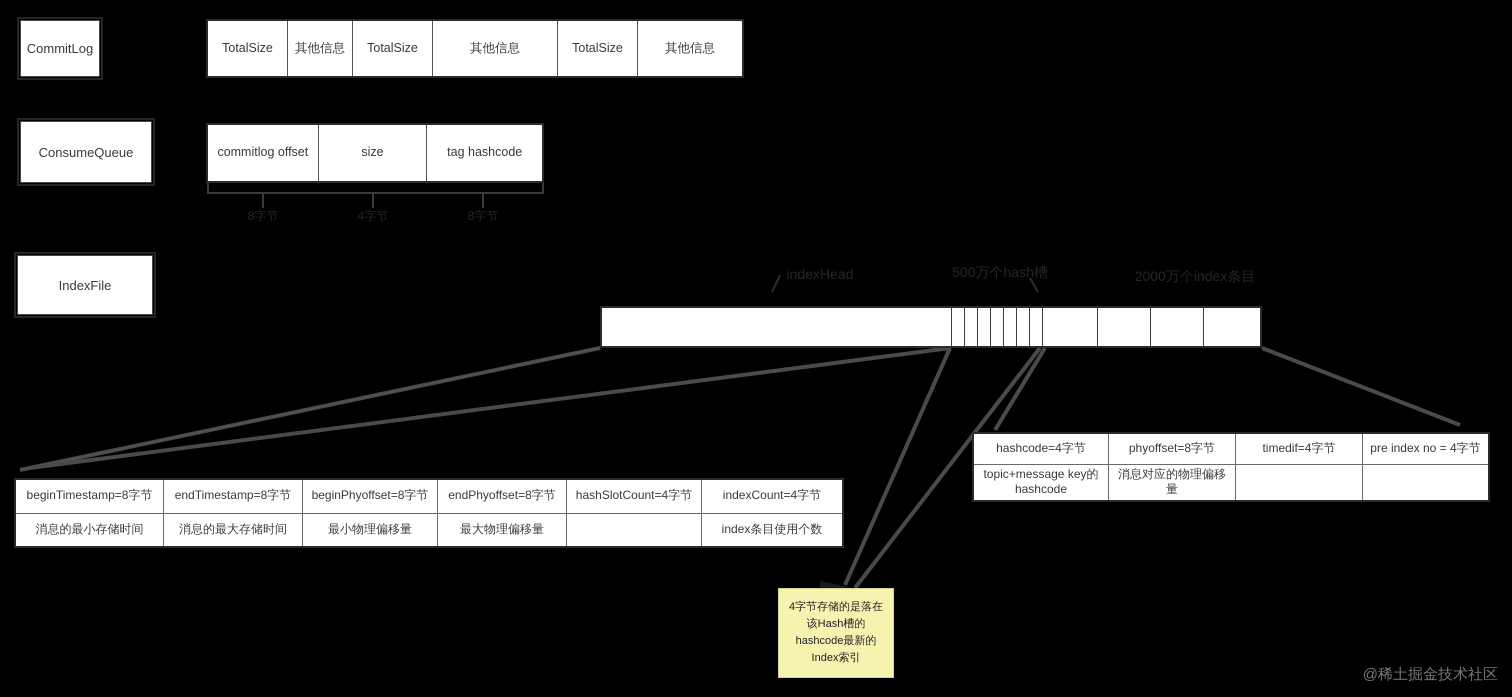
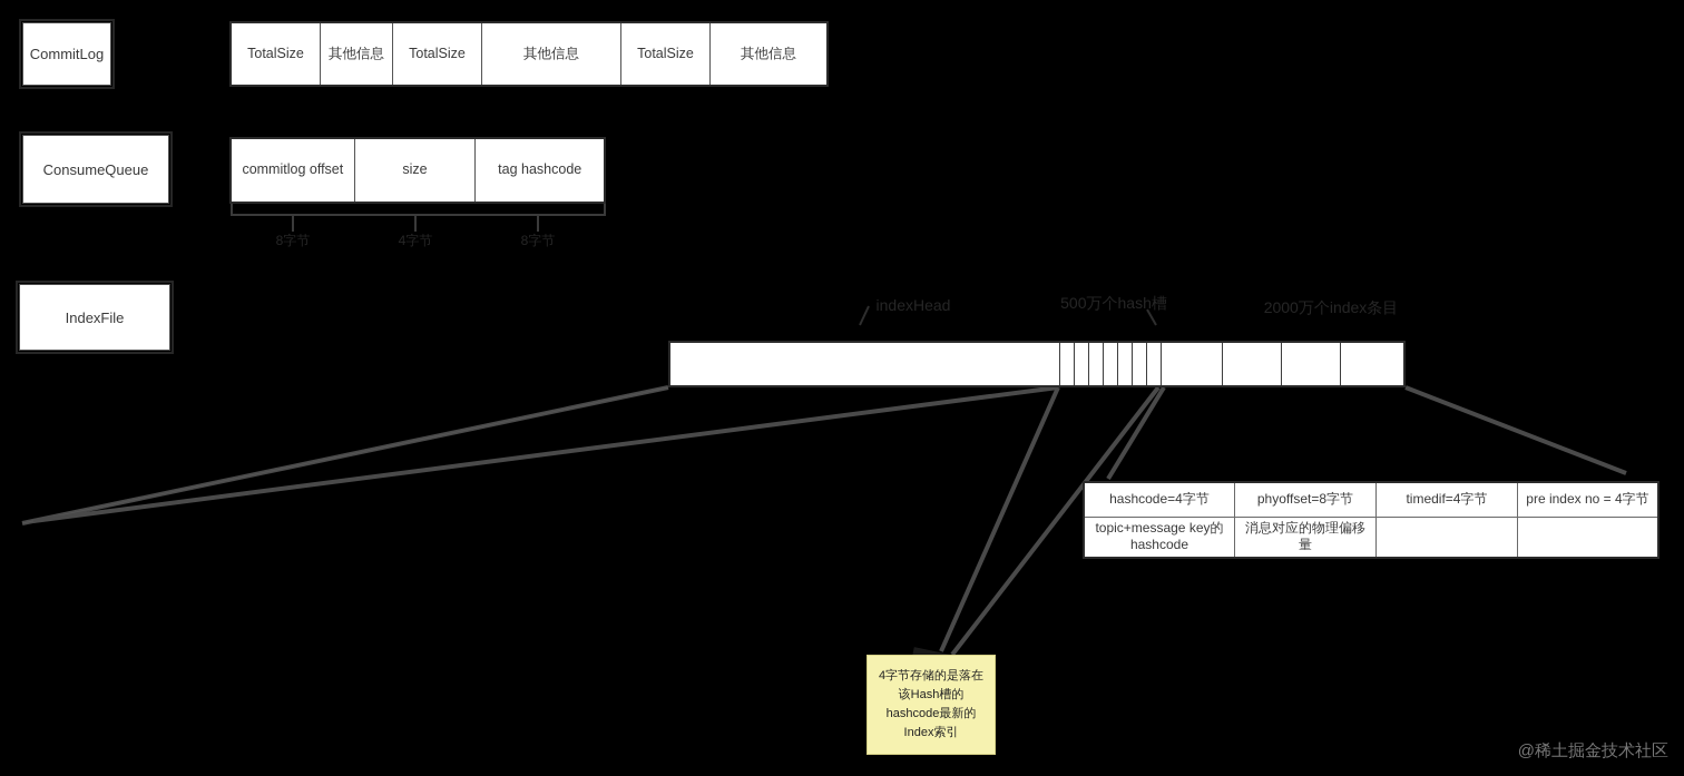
  CommitLog
  ConsumeQueue
  IndexFile
  TotalSize
  其他信息
  TotalSize
  其他信息
  TotalSize
  其他信息
  commitlog offset
  size
  tag hashcode
  8字节
  4字节
  8字节
  indexHead
  500万个hash槽
  2000万个index条目
- beginTimestamp=8字节
- endTimestamp=8字节
- beginPhyoffset=8字节
- endPhyoffset=8字节
- hashSlotCount=4字节
- indexCount=4字节
- 消息的最小存储时间
- 消息的最大存储时间
- 最小物理偏移量
- 最大物理偏移量
- index条目使用个数
  hashcode=4字节
  phyoffset=8字节
  timedif=4字节
  pre index no = 4字节
  topic+message key的 hashcode
  消息对应的物理偏移量
  4字节存储的是落在该Hash槽的hashcode最新的Index索引
  @稀土掘金技术社区
